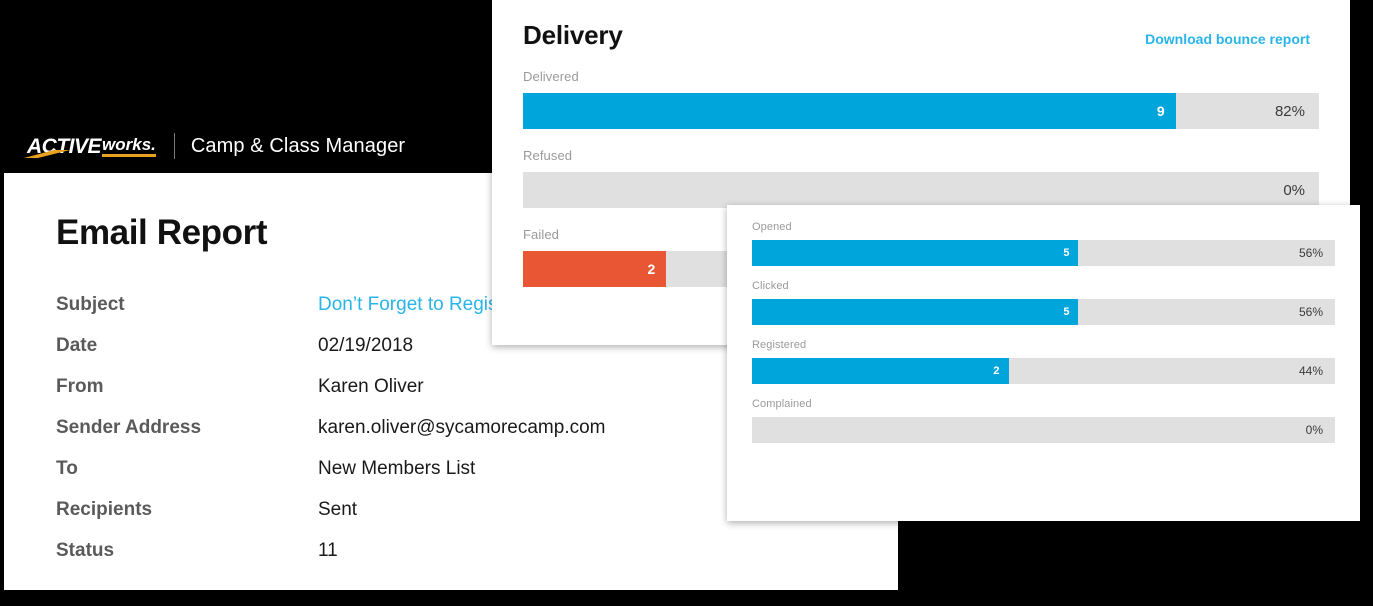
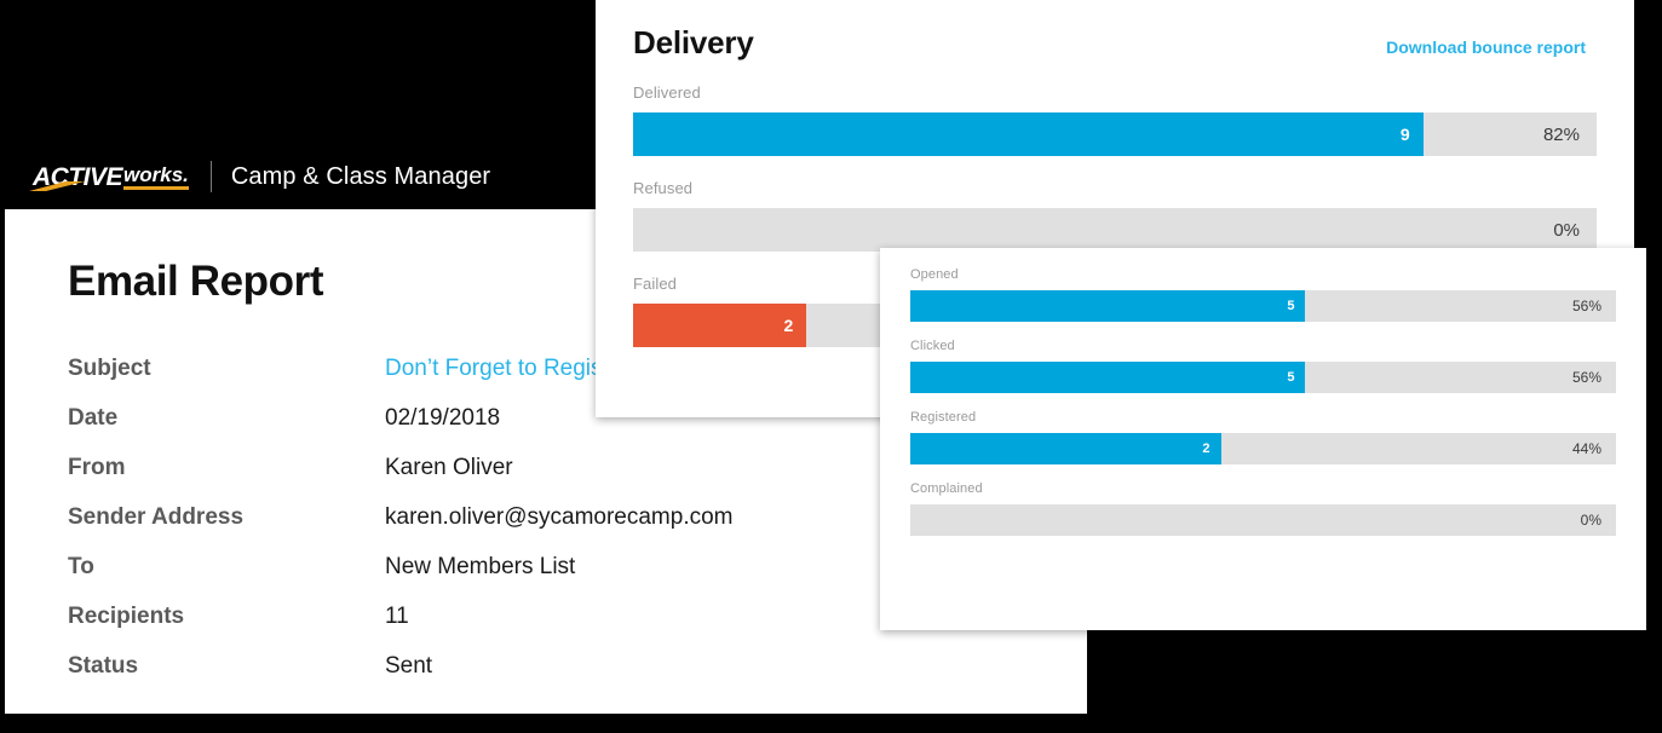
  ACTIVE
  works.
  Camp & Class Manager
  Email Report
  Subject
  Don’t Forget to Regi
  Date
  02/19/2018
  From
  Karen Oliver
  Sender Address
  karen.oliver@sycamorecamp.com
  To
  New Members List
  Recipients
- Sent
+ 11
  Status
- 11
+ Sent
  Delivery
  Download bounce report
  Delivered
  9
  82%
  Refused
  0%
  Failed
  2
  Opened
  5
  56%
  Clicked
  5
  56%
  Registered
  2
  44%
  Complained
  0%
